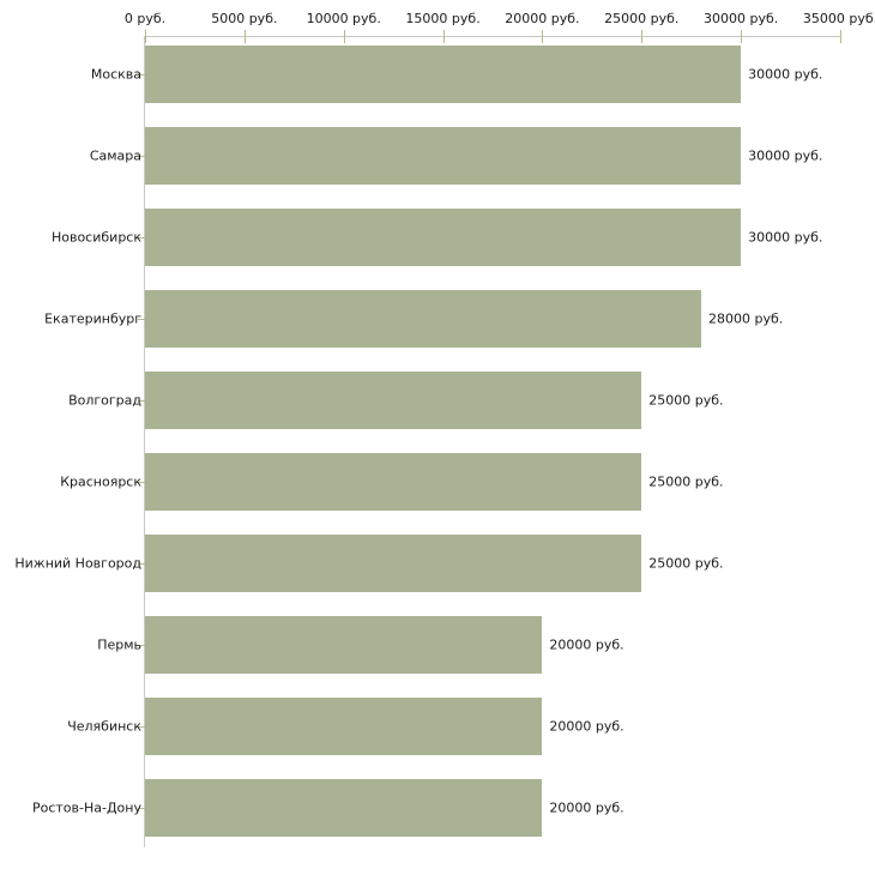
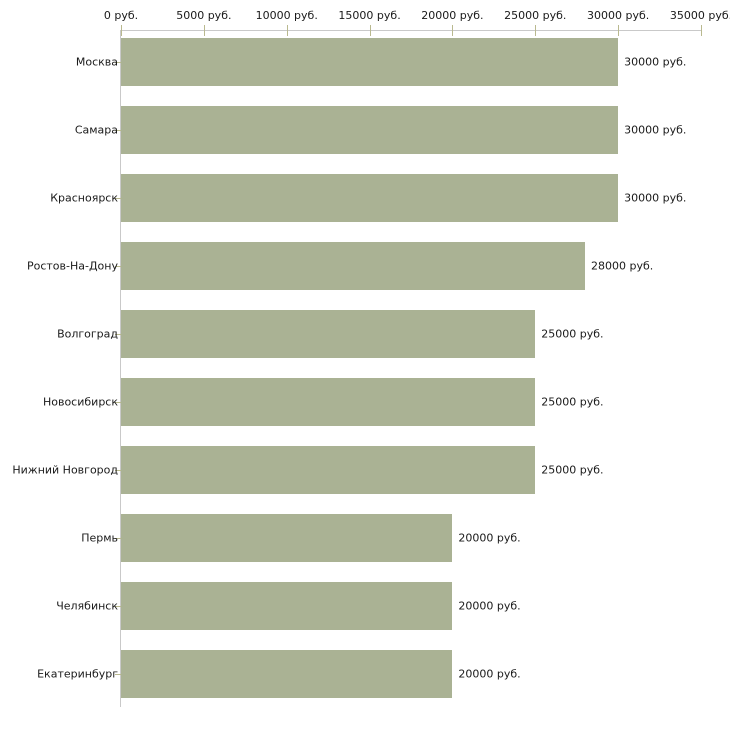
  0 руб.
  5000 руб.
  10000 руб.
  15000 руб.
  20000 руб.
  25000 руб.
  30000 руб.
  35000 руб
  Москва
  Самара
- Новосибирск
+ Красноярск
- Екатеринбург
+ Ростов-На-Дону
  Волгоград
- Красноярск
+ Новосибирск
  Нижний Новгород
  Пермь
  Челябинск
- Ростов-На-Дону
+ Екатеринбург
  30000 руб.
  30000 руб.
  30000 руб.
  28000 руб.
  25000 руб.
  25000 руб.
  25000 руб.
  20000 руб.
  20000 руб.
  20000 руб.
